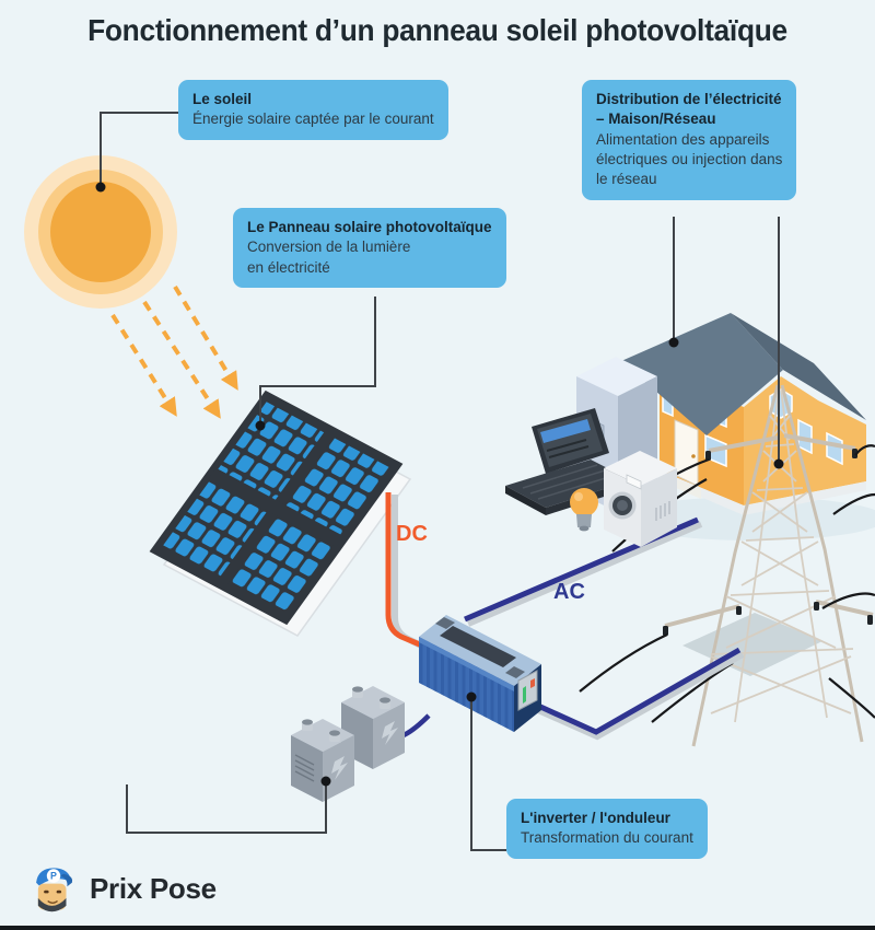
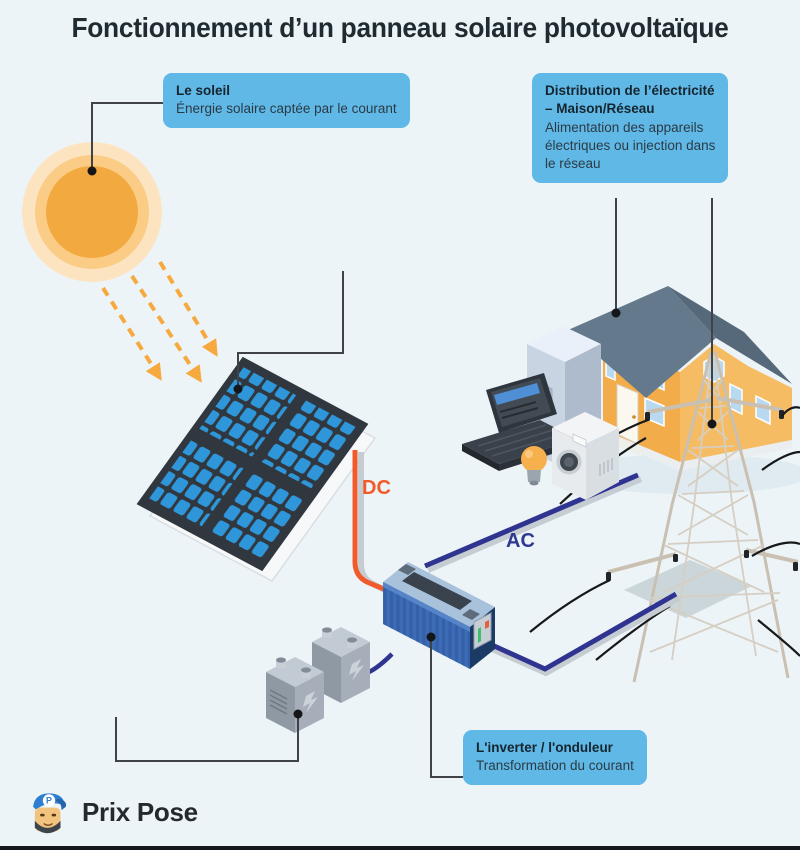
- Fonctionnement d’un panneau soleil photovoltaïque
+ Fonctionnement d’un panneau solaire photovoltaïque
  Le soleil
  Énergie solaire captée par le courant
- Le Panneau solaire photovoltaïque
- Conversion de la lumière
- en électricité
  Distribution de l’électricité
  – Maison/Réseau
  Alimentation des appareils
  électriques ou injection dans
  le réseau
  L'inverter / l'onduleur
  Transformation du courant
  DC
  AC
  P
  Prix Pose
